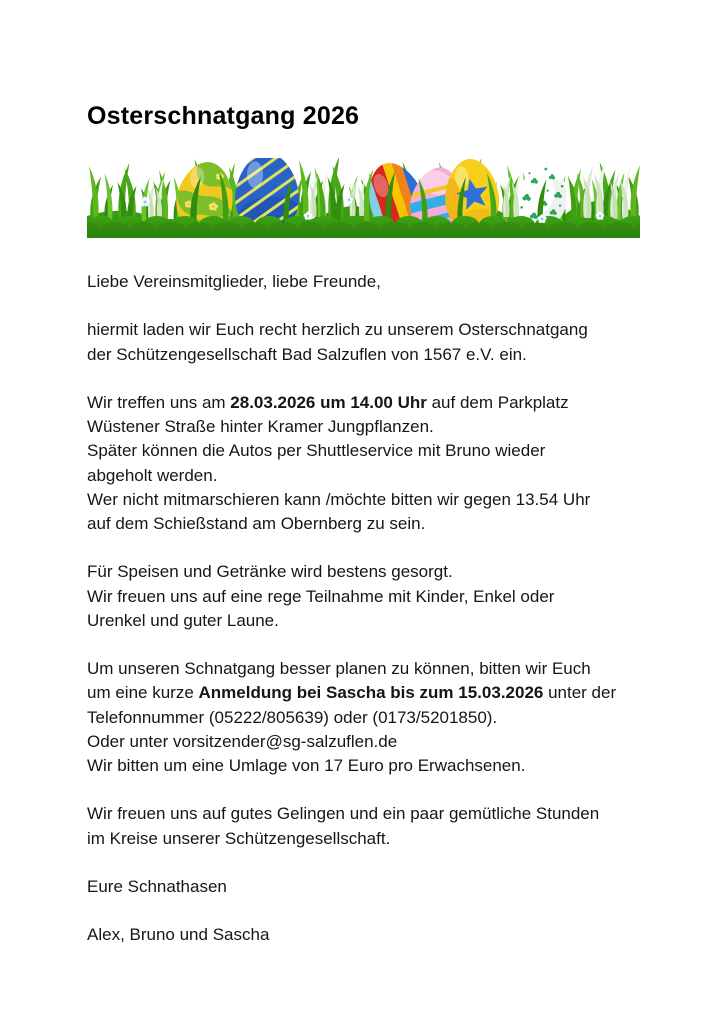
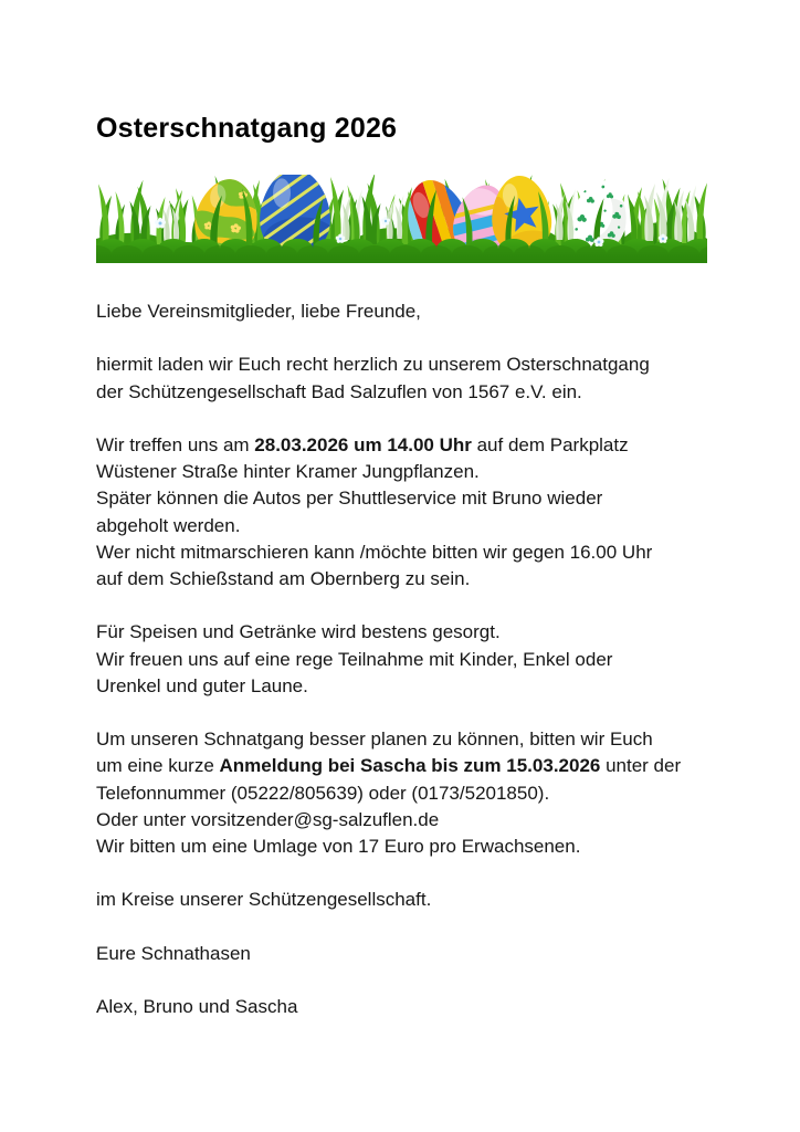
  Osterschnatgang 2026
  Liebe Vereinsmitglieder, liebe Freunde,
  hiermit laden wir Euch recht herzlich zu unserem Osterschnatgang
  der Schützengesellschaft Bad Salzuflen von 1567 e.V. ein.
  Wir treffen uns am 28.03.2026 um 14.00 Uhr auf dem Parkplatz
  Wüstener Straße hinter Kramer Jungpflanzen.
  Später können die Autos per Shuttleservice mit Bruno wieder
  abgeholt werden.
- Wer nicht mitmarschieren kann /möchte bitten wir gegen 13.54 Uhr
+ Wer nicht mitmarschieren kann /möchte bitten wir gegen 16.00 Uhr
  auf dem Schießstand am Obernberg zu sein.
  Für Speisen und Getränke wird bestens gesorgt.
  Wir freuen uns auf eine rege Teilnahme mit Kinder, Enkel oder
  Urenkel und guter Laune.
  Um unseren Schnatgang besser planen zu können, bitten wir Euch
  um eine kurze Anmeldung bei Sascha bis zum 15.03.2026 unter der
  Telefonnummer (05222/805639) oder (0173/5201850).
  Oder unter vorsitzender@sg-salzuflen.de
  Wir bitten um eine Umlage von 17 Euro pro Erwachsenen.
- Wir freuen uns auf gutes Gelingen und ein paar gemütliche Stunden
  im Kreise unserer Schützengesellschaft.
  Eure Schnathasen
  Alex, Bruno und Sascha
